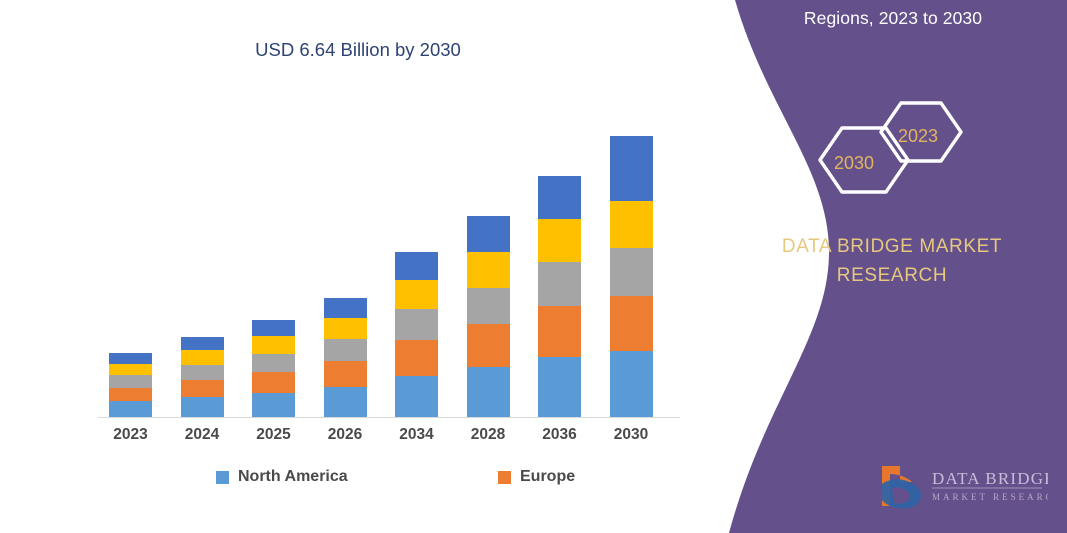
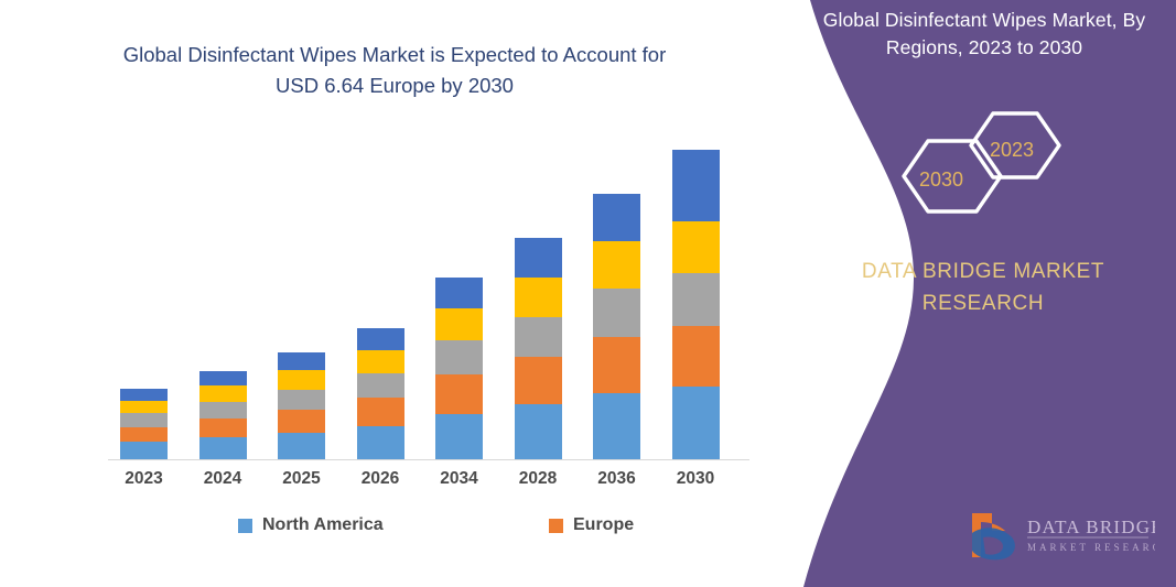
+ Global Disinfectant Wipes Market, By
  Regions, 2023 to 2030
  2023
  2030
  DATA BRIDGE MARKET
  RESEARCH
  DATA BRIDG
  MARKET RESEAR
+ Global Disinfectant Wipes Market is Expected to Account for
- USD 6.64 Billion by 2030
+ USD 6.64 Europe by 2030
  2023
  2024
  2025
  2026
  2034
  2028
  2036
  2030
  North America
  Europe
